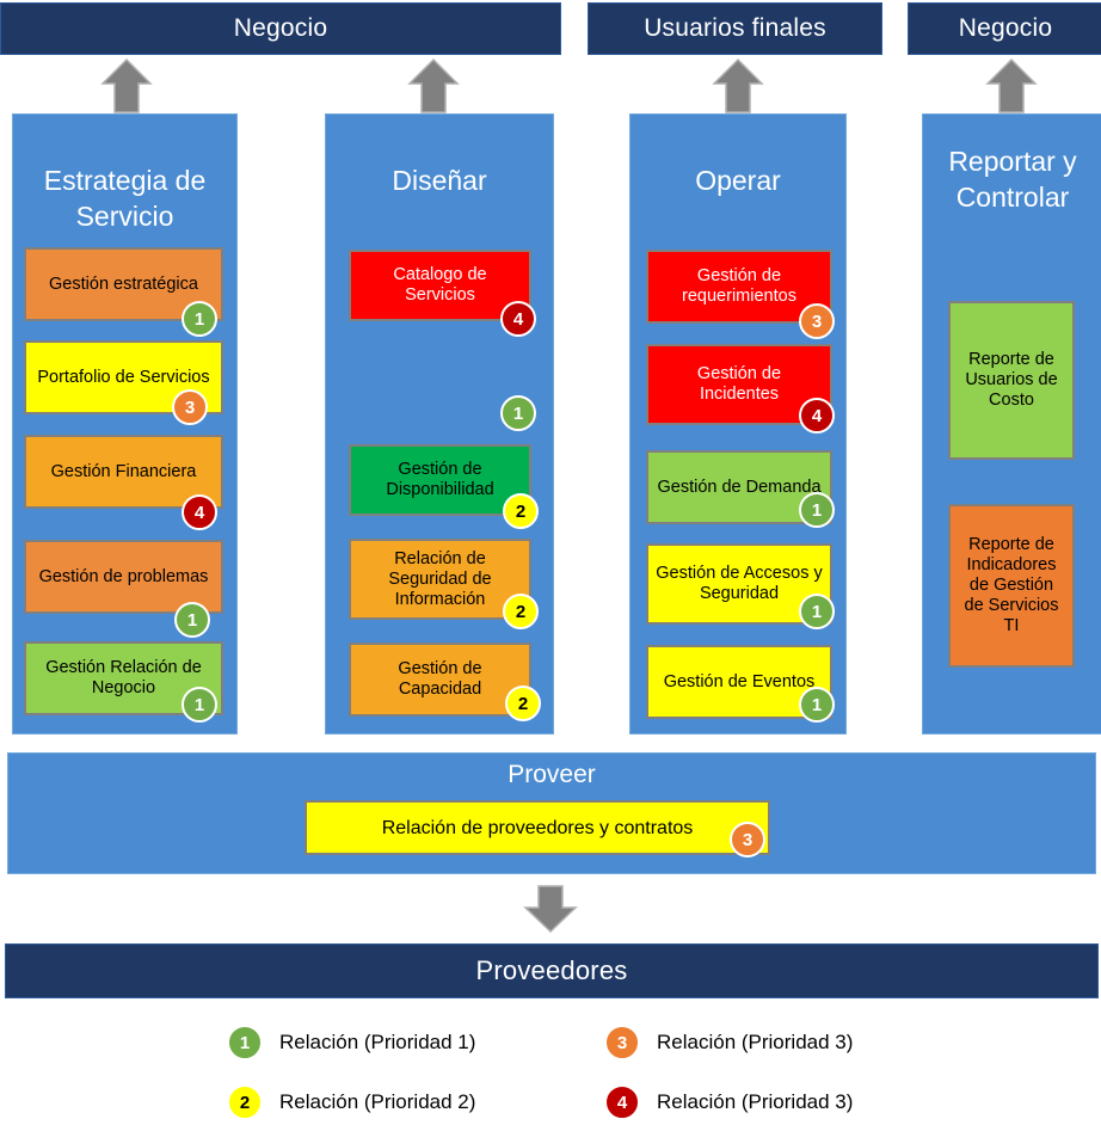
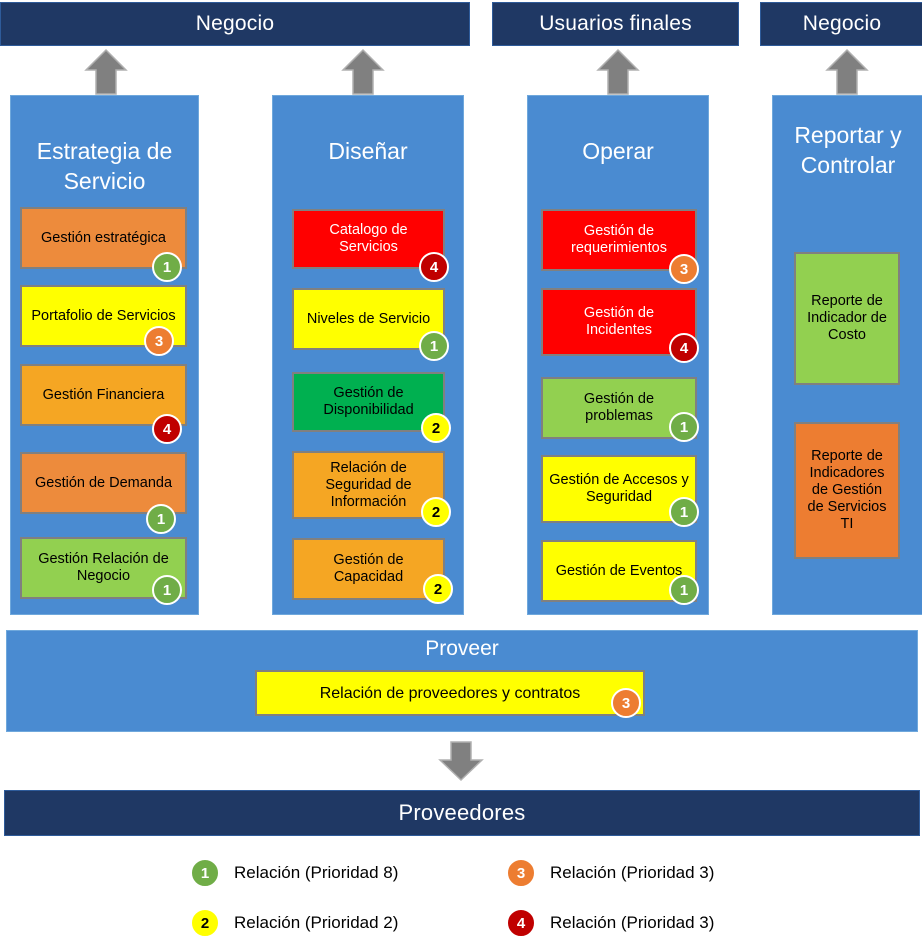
  Negocio
  Usuarios finales
  Negocio
  Estrategia de Servicio
  Gestión estratégica
  1
  Portafolio de Servicios
  3
  Gestión Financiera
  4
- Gestión de problemas
+ Gestión de Demanda
  1
  Gestión Relación de Negocio
  1
  Diseñar
  Catalogo de Servicios
  4
+ Niveles de Servicio
  1
  Gestión de Disponibilidad
  2
  Relación de Seguridad de Información
  2
  Gestión de Capacidad
  2
  Operar
  Gestión de requerimientos
  3
  Gestión de Incidentes
  4
- Gestión de Demanda
+ Gestión de problemas
  1
  Gestión de Accesos y Seguridad
  1
  Gestión de Eventos
  1
  Reportar y Controlar
- Reporte de Usuarios de Costo
+ Reporte de Indicador de Costo
  Reporte de Indicadores de Gestión de Servicios TI
  Proveer
  Relación de proveedores y contratos
  3
  Proveedores
  1
- Relación (Prioridad 1)
+ Relación (Prioridad 8)
  3
  Relación (Prioridad 3)
  2
  Relación (Prioridad 2)
  4
  Relación (Prioridad 3)
